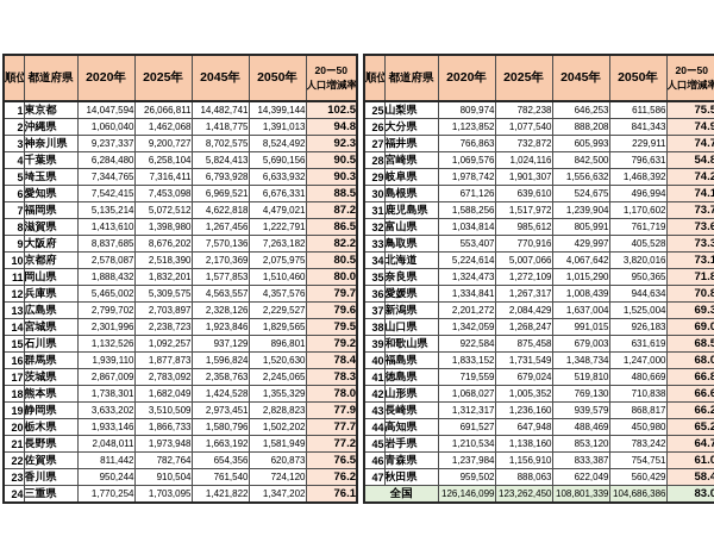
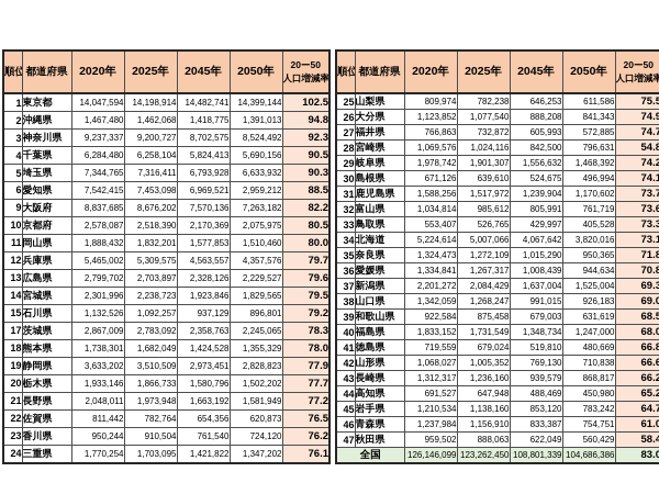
  順位	都道府県	2020年	2025年	2045年	2050年	20ー50 人口増減率
- 1	東京都	14,047,594	26,066,811	14,482,741	14,399,144	102.5
+ 1	東京都	14,047,594	14,198,914	14,482,741	14,399,144	102.5
- 2	沖縄県	1,060,040	1,462,068	1,418,775	1,391,013	94.8
+ 2	沖縄県	1,467,480	1,462,068	1,418,775	1,391,013	94.8
  3	神奈川県	9,237,337	9,200,727	8,702,575	8,524,492	92.3
  4	千葉県	6,284,480	6,258,104	5,824,413	5,690,156	90.5
  5	埼玉県	7,344,765	7,316,411	6,793,928	6,633,932	90.3
- 6	愛知県	7,542,415	7,453,098	6,969,521	6,676,331	88.5
+ 6	愛知県	7,542,415	7,453,098	6,969,521	2,959,212	88.5
- 7	福岡県	5,135,214	5,072,512	4,622,818	4,479,021	87.2
- 8	滋賀県	1,413,610	1,398,980	1,267,456	1,222,791	86.5
  9	大阪府	8,837,685	8,676,202	7,570,136	7,263,182	82.2
  10	京都府	2,578,087	2,518,390	2,170,369	2,075,975	80.5
  11	岡山県	1,888,432	1,832,201	1,577,853	1,510,460	80.0
  12	兵庫県	5,465,002	5,309,575	4,563,557	4,357,576	79.7
  13	広島県	2,799,702	2,703,897	2,328,126	2,229,527	79.6
  14	宮城県	2,301,996	2,238,723	1,923,846	1,829,565	79.5
  15	石川県	1,132,526	1,092,257	937,129	896,801	79.2
- 16	群馬県	1,939,110	1,877,873	1,596,824	1,520,630	78.4
  17	茨城県	2,867,009	2,783,092	2,358,763	2,245,065	78.3
  18	熊本県	1,738,301	1,682,049	1,424,528	1,355,329	78.0
  19	静岡県	3,633,202	3,510,509	2,973,451	2,828,823	77.9
  20	栃木県	1,933,146	1,866,733	1,580,796	1,502,202	77.7
  21	長野県	2,048,011	1,973,948	1,663,192	1,581,949	77.2
  22	佐賀県	811,442	782,764	654,356	620,873	76.5
  23	香川県	950,244	910,504	761,540	724,120	76.2
  24	三重県	1,770,254	1,703,095	1,421,822	1,347,202	76.1
  順位	都道府県	2020年	2025年	2045年	2050年	20ー50 人口増減率
  25	山梨県	809,974	782,238	646,253	611,586	75.5
  26	大分県	1,123,852	1,077,540	888,208	841,343	74.9
- 27	福井県	766,863	732,872	605,993	229,911	74.7
+ 27	福井県	766,863	732,872	605,993	572,885	74.7
  28	宮崎県	1,069,576	1,024,116	842,500	796,631	54.8
  29	岐阜県	1,978,742	1,901,307	1,556,632	1,468,392	74.2
  30	島根県	671,126	639,610	524,675	496,994	74.1
  31	鹿児島県	1,588,256	1,517,972	1,239,904	1,170,602	73.7
  32	富山県	1,034,814	985,612	805,991	761,719	73.6
- 33	鳥取県	553,407	770,916	429,997	405,528	73.3
+ 33	鳥取県	553,407	526,765	429,997	405,528	73.3
  34	北海道	5,224,614	5,007,066	4,067,642	3,820,016	73.1
  35	奈良県	1,324,473	1,272,109	1,015,290	950,365	71.8
  36	愛媛県	1,334,841	1,267,317	1,008,439	944,634	70.8
  37	新潟県	2,201,272	2,084,429	1,637,004	1,525,004	69.3
  38	山口県	1,342,059	1,268,247	991,015	926,183	69.0
  39	和歌山県	922,584	875,458	679,003	631,619	68.5
  40	福島県	1,833,152	1,731,549	1,348,734	1,247,000	68.0
  41	徳島県	719,559	679,024	519,810	480,669	66.8
  42	山形県	1,068,027	1,005,352	769,130	710,838	66.6
  43	長崎県	1,312,317	1,236,160	939,579	868,817	66.2
  44	高知県	691,527	647,948	488,469	450,980	65.2
  45	岩手県	1,210,534	1,138,160	853,120	783,242	64.7
  46	青森県	1,237,984	1,156,910	833,387	754,751	61.0
  47	秋田県	959,502	888,063	622,049	560,429	58.4
  全国	126,146,099	123,262,450	108,801,339	104,686,386	83.0
